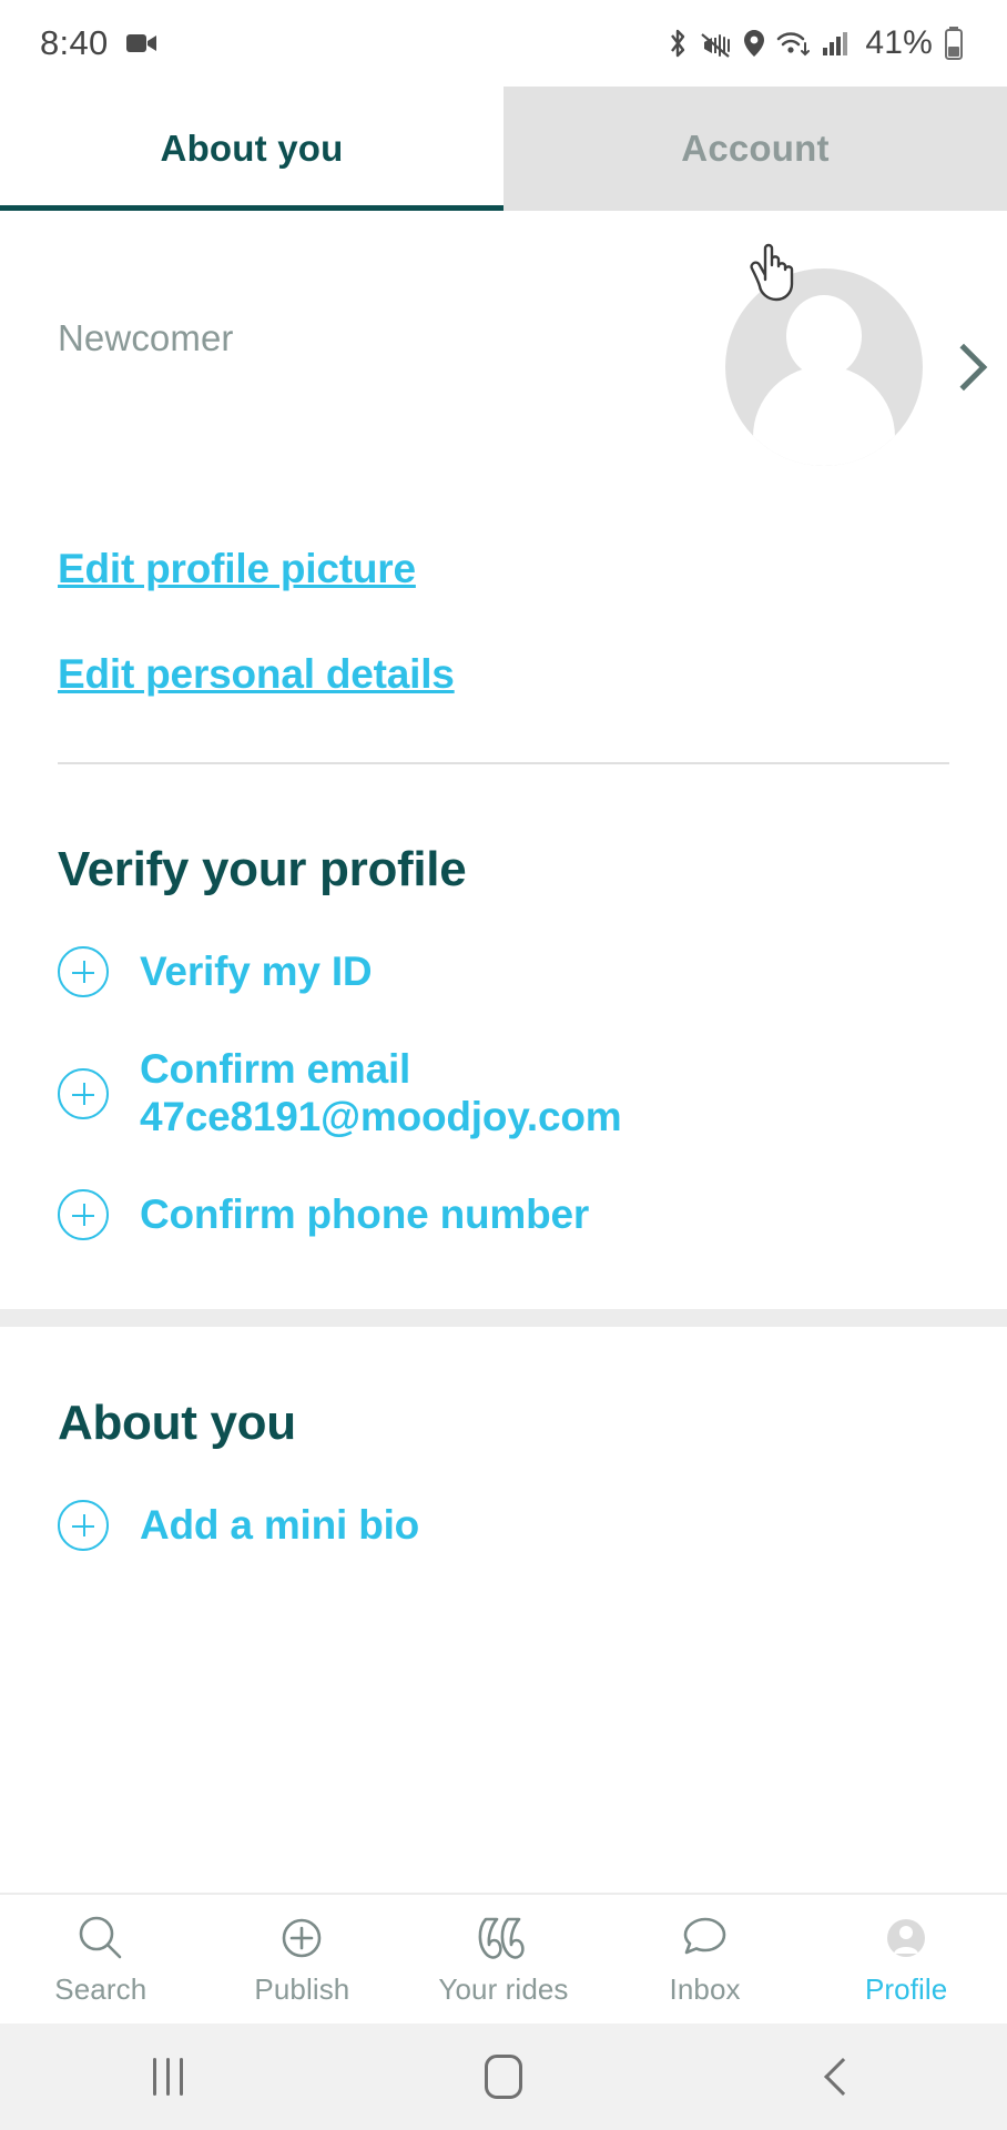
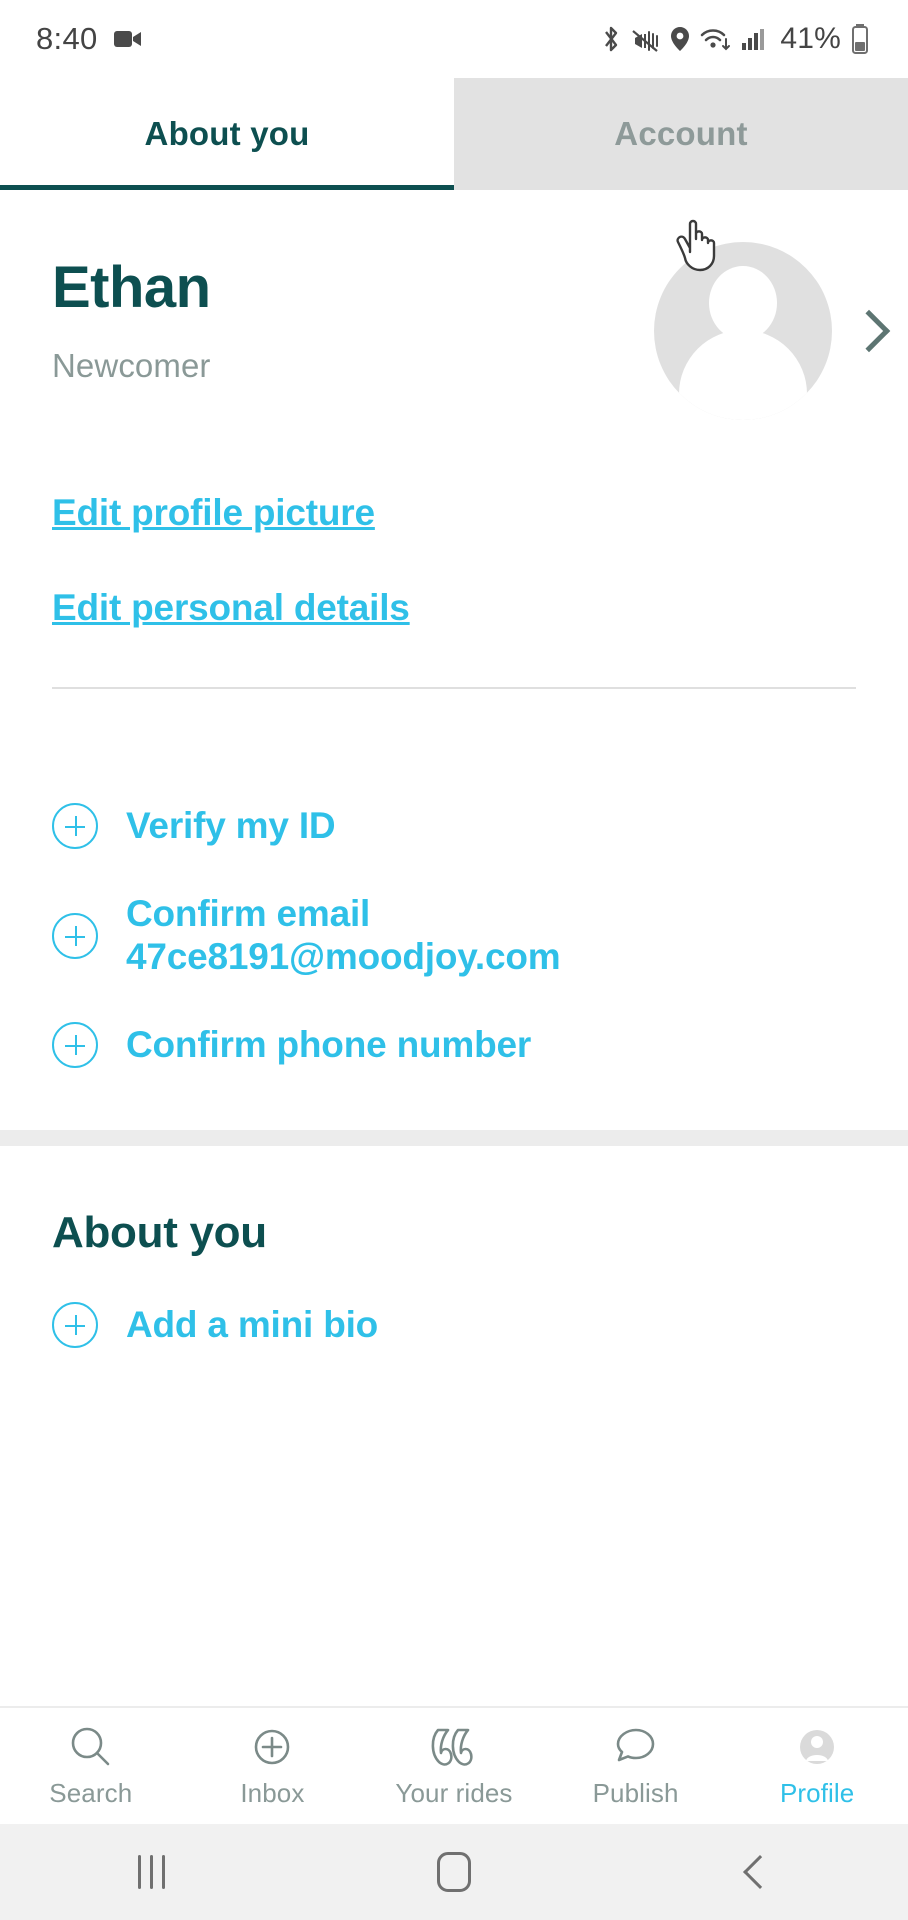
  8:40
  41%
  About you
  Account
+ Ethan
  Newcomer
  Edit profile picture
  Edit personal details
- Verify your profile
  Verify my ID
  Confirm email 47ce8191@moodjoy.com
  Confirm phone number
  About you
  Add a mini bio
  Search
- Publish
+ Inbox
  Your rides
- Inbox
+ Publish
  Profile
